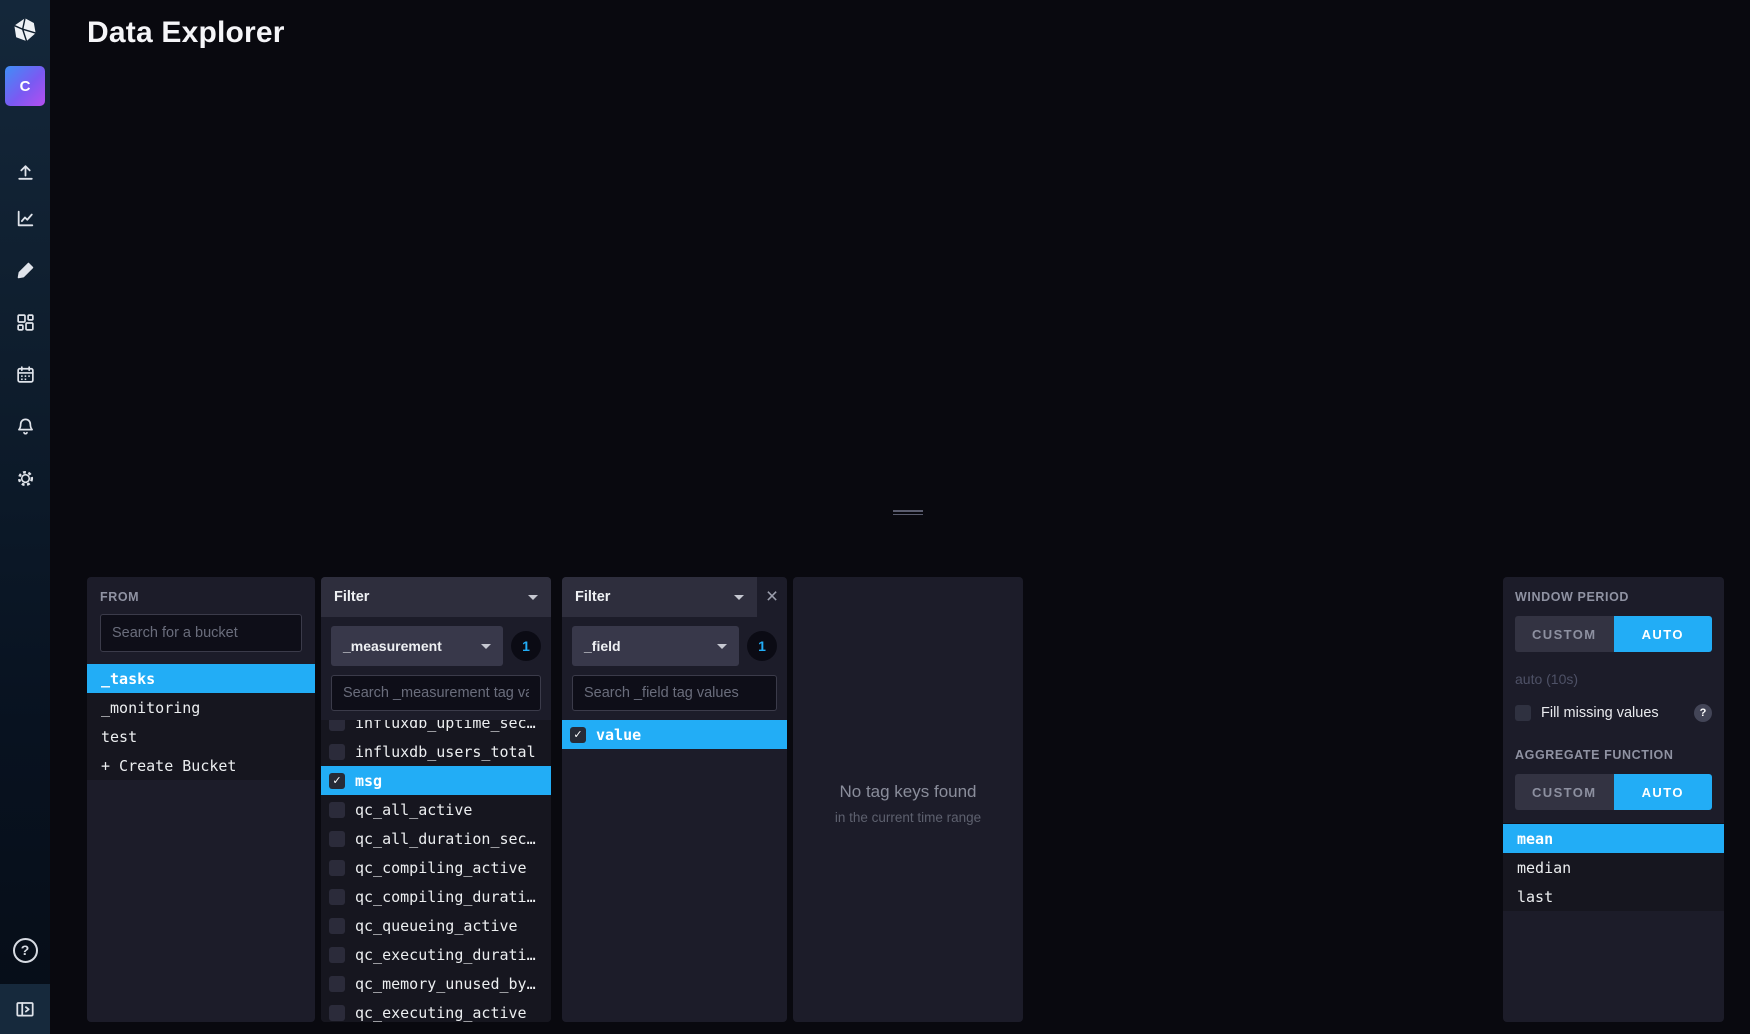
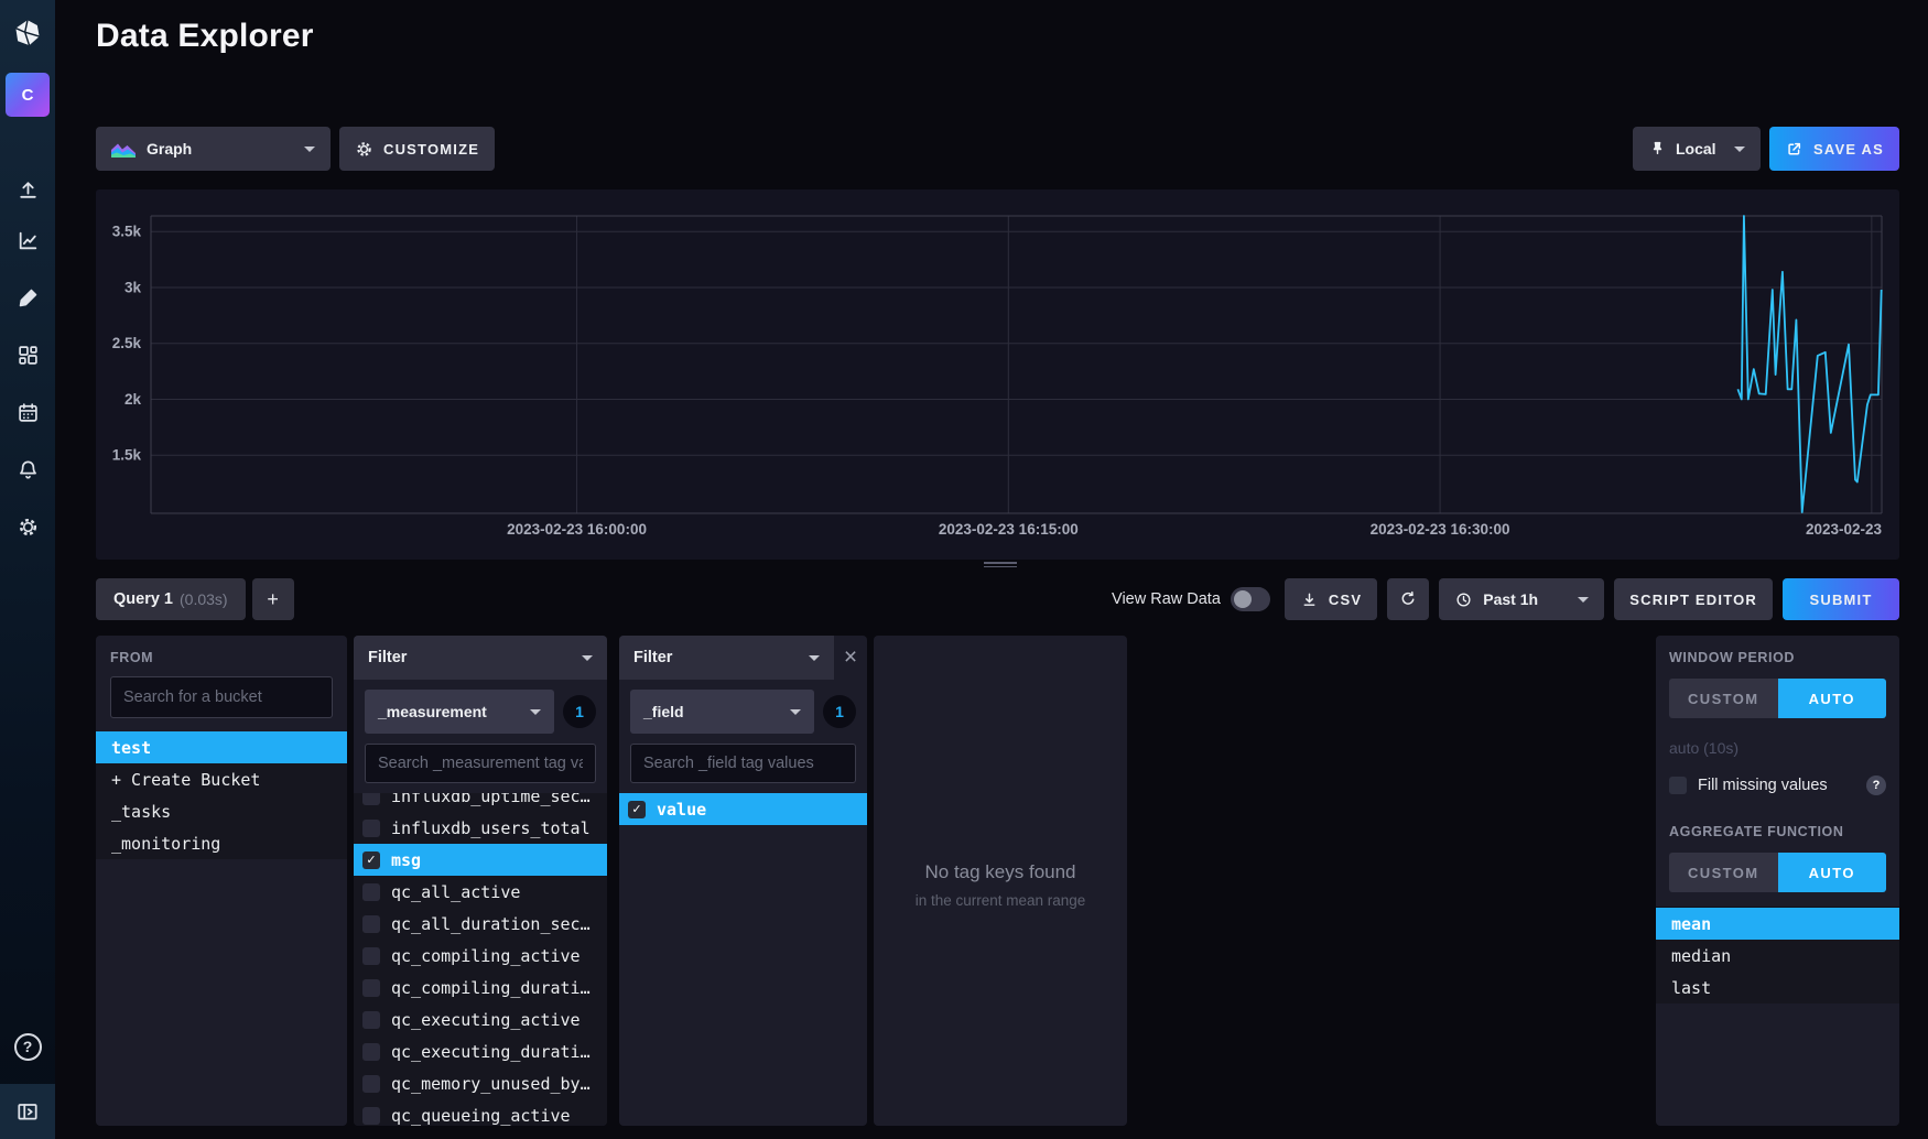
  C
  ?
  Data Explorer
+ Graph
+ CUSTOMIZE
+ Local
+ SAVE AS
+ 1.5k
+ 2k
+ 2.5k
+ 3k
+ 3.5k
+ 2023-02-23 16:00:00
+ 2023-02-23 16:15:00
+ 2023-02-23 16:30:00
+ 2023-02-23
+ Query 1
+ (0.03s)
+ +
+ View Raw Data
+ CSV
+ Past 1h
+ SCRIPT EDITOR
+ SUBMIT
  FROM
  Search for a bucket
- _tasks
+ test
- _monitoring
+ + Create Bucket
- test
+ _tasks
- + Create Bucket
+ _monitoring
  Filter
  _measurement
  1
  Search _measurement tag v
  influxdb_uptime_secon
  influxdb_users_total
  ✓
  msg
  qc_all_active
  qc_all_duration_secon
  qc_compiling_active
  qc_compiling_duration
- qc_queueing_active
+ qc_executing_active
  qc_executing_duration
  qc_memory_unused_byte
- qc_executing_active
+ qc_queueing_active
  Filter
  ×
  _field
  1
  Search _field tag values
  ✓
  value
  No tag keys found
- in the current time range
+ in the current mean range
  WINDOW PERIOD
  CUSTOM
  AUTO
  auto (10s)
  Fill missing values
  ?
  AGGREGATE FUNCTION
  CUSTOM
  AUTO
  mean
  median
  last
